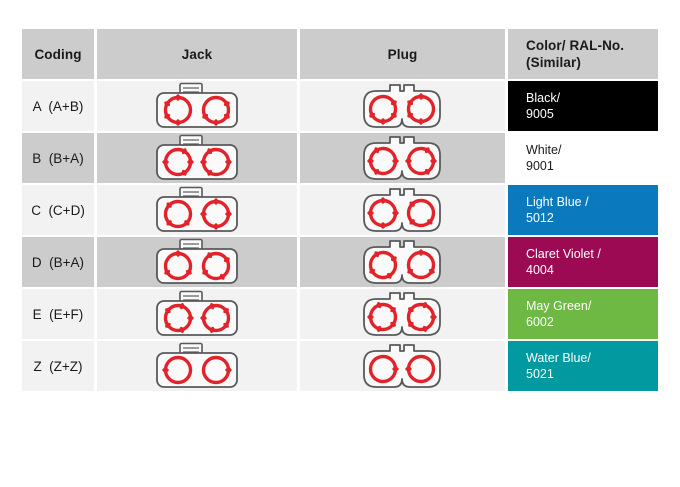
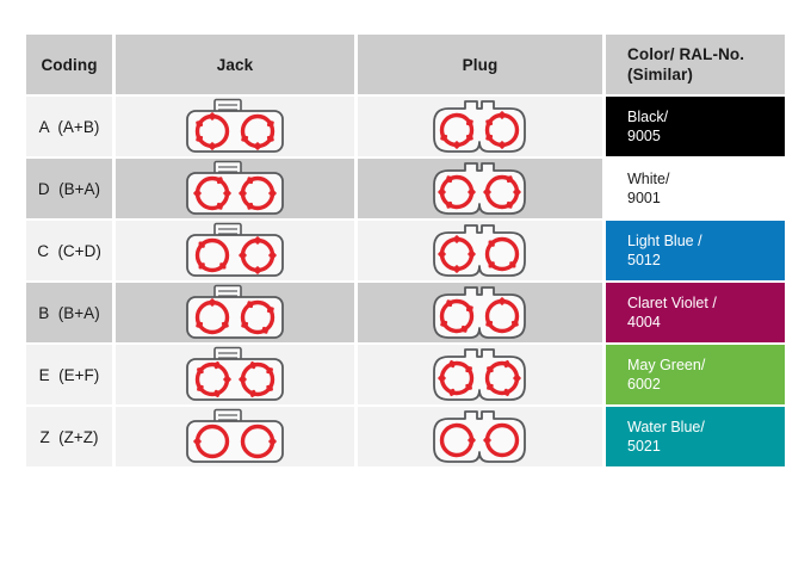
  Coding	Jack	Plug	Color/ RAL-No. (Similar)
  A (A+B)			Black/9005
- B (B+A)			White/9001
+ D (B+A)			White/9001
  C (C+D)			Light Blue /5012
- D (B+A)			Claret Violet /4004
+ B (B+A)			Claret Violet /4004
  E (E+F)			May Green/6002
  Z (Z+Z)			Water Blue/5021
